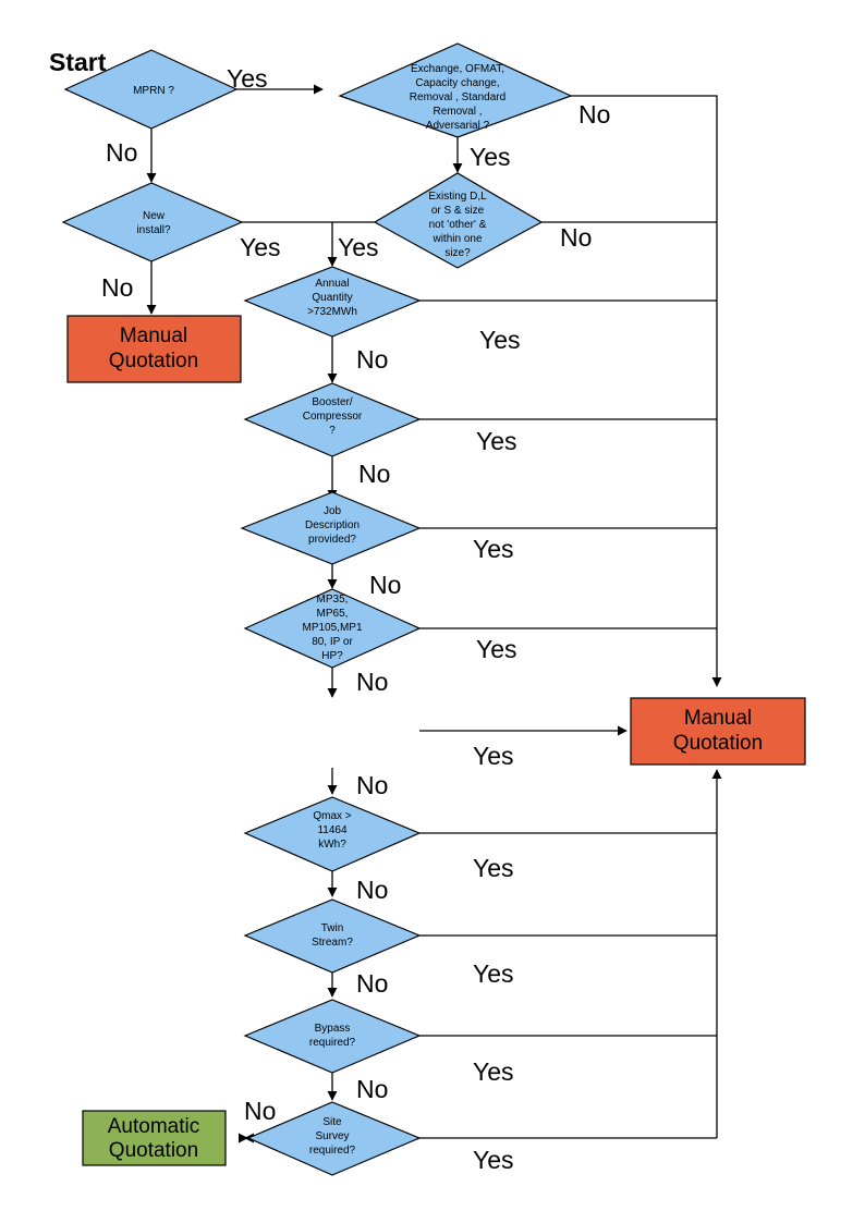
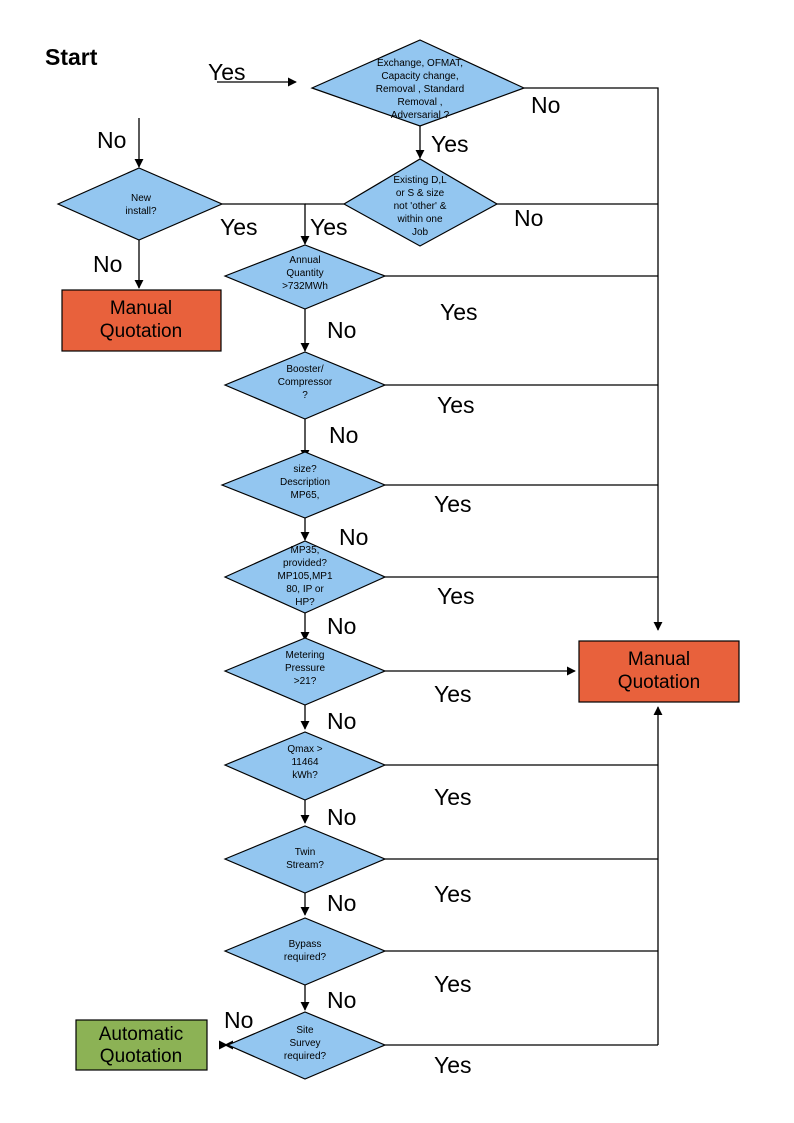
- MPRN ?
  Exchange, OFMAT,
  Capacity change,
  Removal , Standard
  Removal ,
  Adversarial ?
  New
  install?
  Existing D,L
  or S & size
  not 'other' &
  within one
- size?
+ Job
  Annual
  Quantity
  >732MWh
  Booster/
  Compressor
  ?
- Job
+ size?
  Description
- provided?
+ MP65,
  MP35,
- MP65,
+ provided?
  MP105,MP1
  80, IP or
  HP?
+ Metering
+ Pressure
+ >21?
  Qmax >
  11464
  kWh?
  Twin
  Stream?
  Bypass
  required?
  Site
  Survey
  required?
  Manual
  Quotation
  Manual
  Quotation
  Automatic
  Quotation
  Start
  Yes
  No
  No
  Yes
  Yes
  No
  Yes
  No
  Yes
  No
  Yes
  No
  Yes
  No
  Yes
  No
  Yes
  No
  Yes
  No
  Yes
  No
  Yes
  No
  Yes
  No
